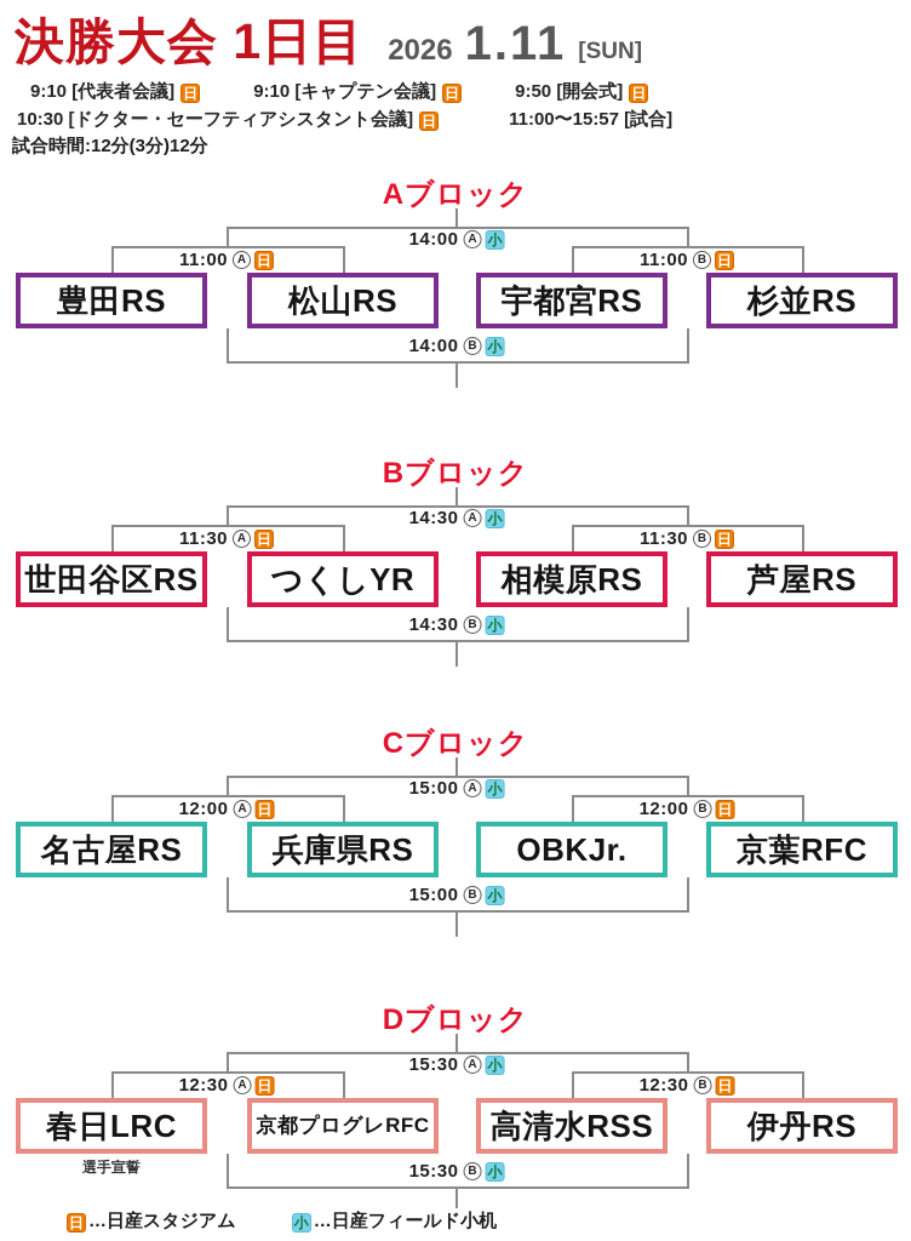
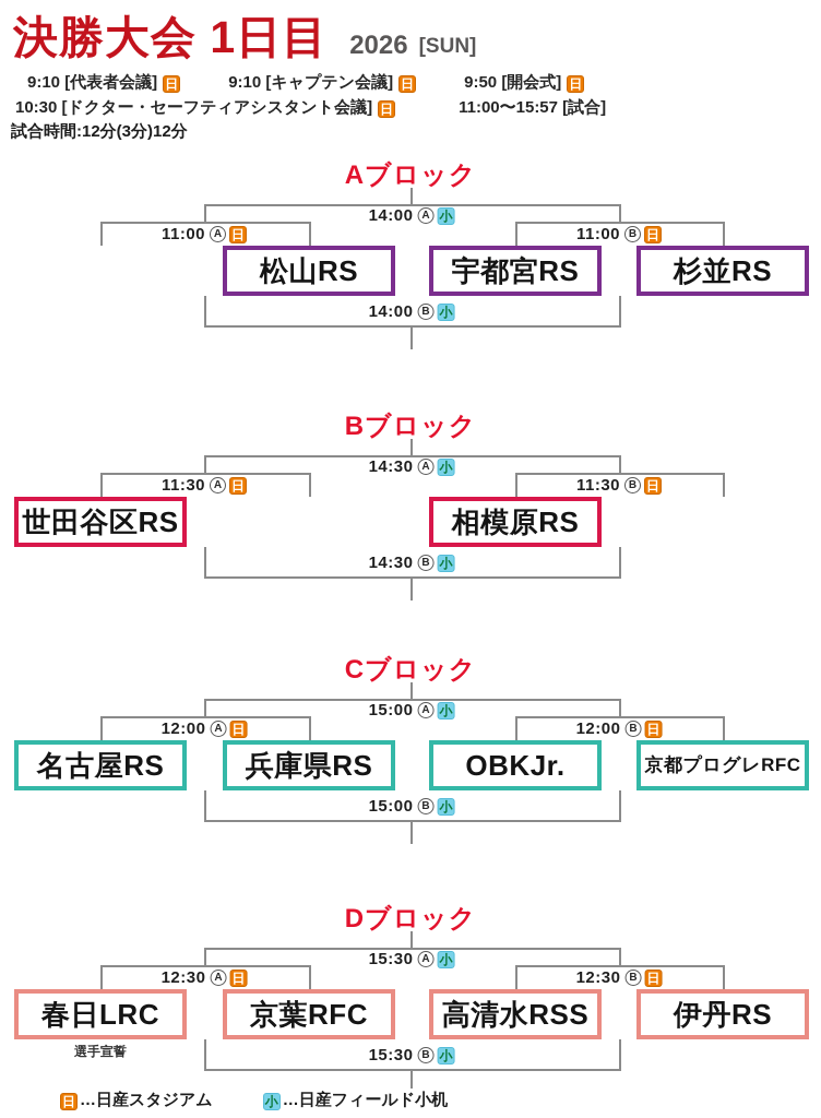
  決勝大会 1日目
  2026
- 1.11
  [SUN]
  9:10 [代表者会議]
  日
  9:10 [キャプテン会議]
  日
  9:50 [開会式]
  日
  10:30 [ドクター・セーフティアシスタント会議]
  日
  11:00〜15:57 [試合]
  試合時間:12分(3分)12分
  Aブロック
  14:00
  A
  小
  11:00
  A
  日
  11:00
  B
  日
  14:00
  B
  小
- 豊田RS
  松山RS
  宇都宮RS
  杉並RS
  Bブロック
  14:30
  A
  小
  11:30
  A
  日
  11:30
  B
  日
  14:30
  B
  小
  世田谷区RS
- つくしYR
  相模原RS
- 芦屋RS
  Cブロック
  15:00
  A
  小
  12:00
  A
  日
  12:00
  B
  日
  15:00
  B
  小
  名古屋RS
  兵庫県RS
  OBKJr.
- 京葉RFC
+ 京都プログレRFC
  Dブロック
  15:30
  A
  小
  12:30
  A
  日
  12:30
  B
  日
  15:30
  B
  小
  春日LRC
- 京都プログレRFC
+ 京葉RFC
  高清水RSS
  伊丹RS
  選手宣誓
  日
  …日産スタジアム
  小
  …日産フィールド小机
